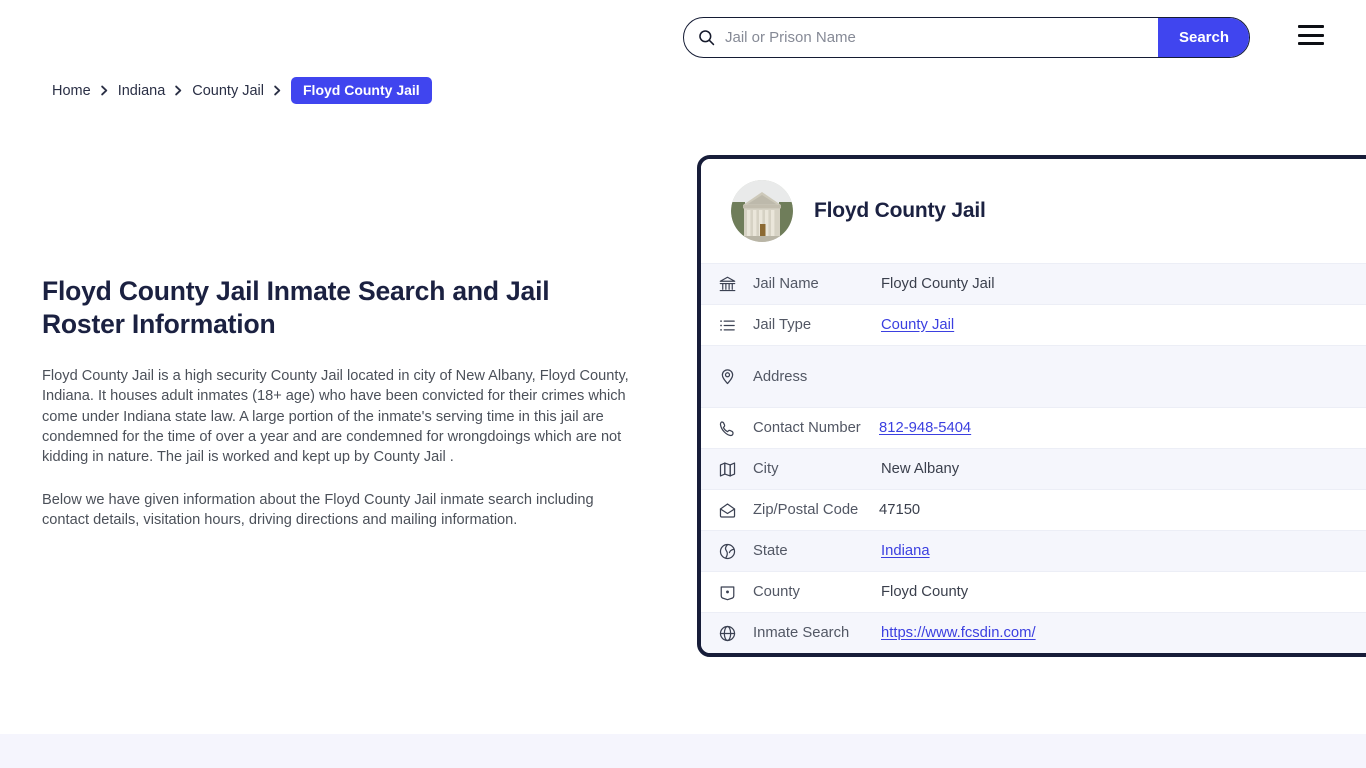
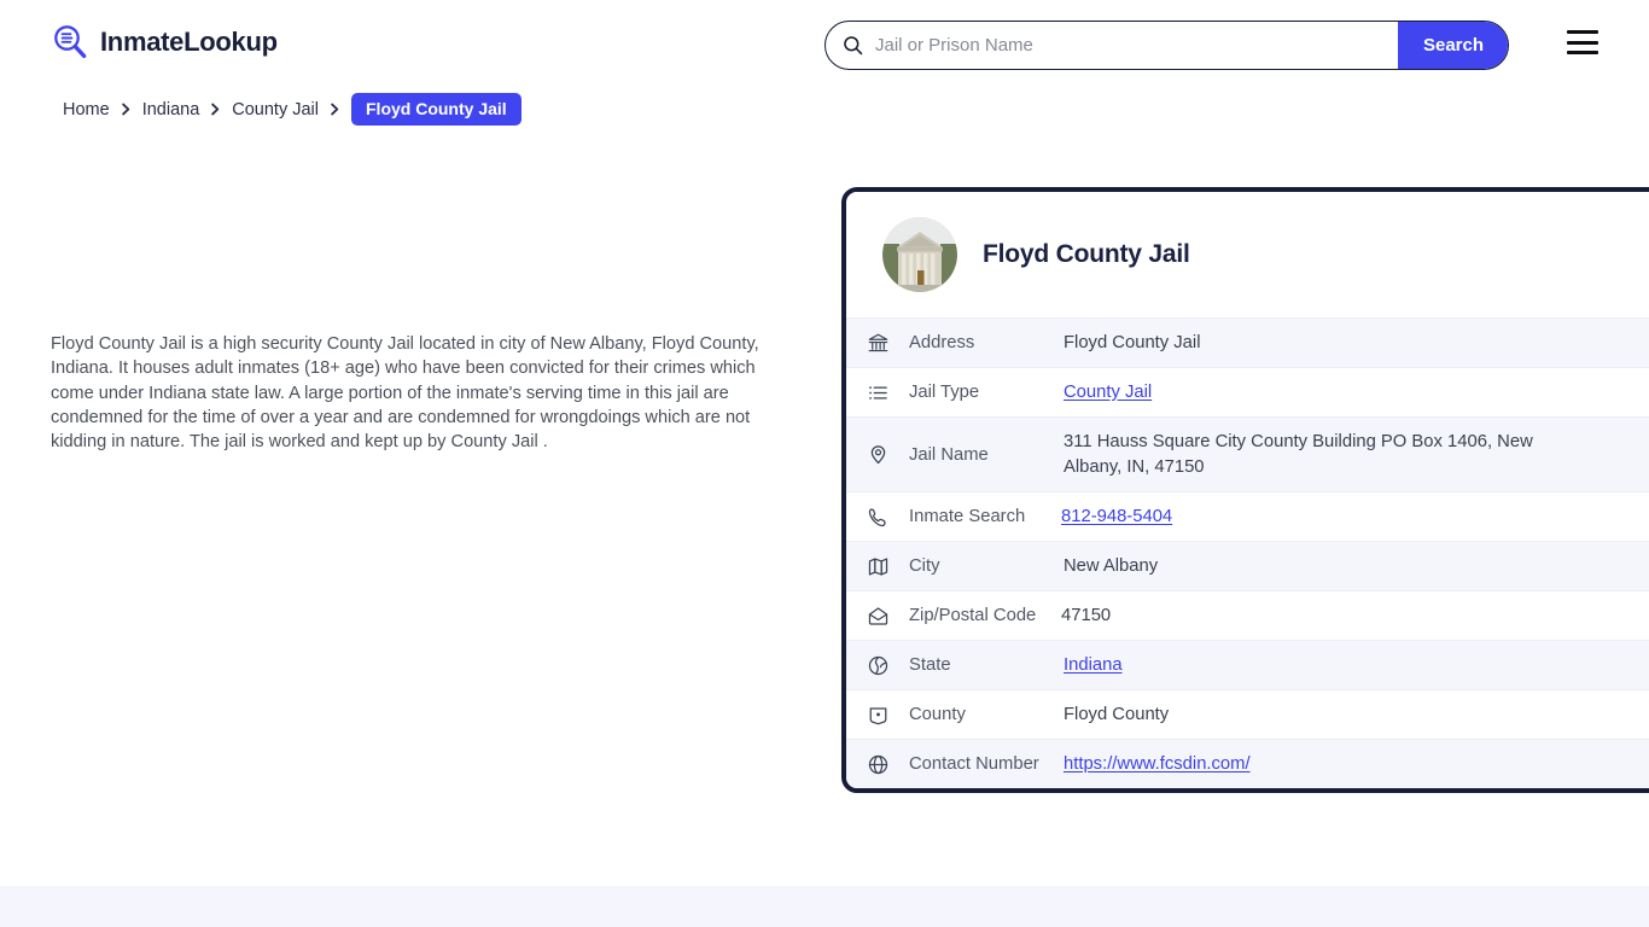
+ InmateLookup
  Jail or Prison Name
  Search
  Home
  Indiana
  County Jail
  Floyd County Jail
- Floyd County Jail Inmate Search and Jail Roster Information
  Floyd County Jail is a high security County Jail located in city of New Albany, Floyd County, Indiana. It houses adult inmates (18+ age) who have been convicted for their crimes which come under Indiana state law. A large portion of the inmate's serving time in this jail are condemned for the time of over a year and are condemned for wrongdoings which are not kidding in nature. The jail is worked and kept up by County Jail .
- Below we have given information about the Floyd County Jail inmate search including contact details, visitation hours, driving directions and mailing information.
  Floyd County Jail
- Jail Name
+ Address
  Floyd County Jail
  Jail Type
  County Jail
- Address
+ Jail Name
+ 311 Hauss Square City County Building PO Box 1406, New Albany, IN, 47150
- Contact Number
+ Inmate Search
  812-948-5404
  City
  New Albany
  Zip/Postal Code
  47150
  State
  Indiana
  County
  Floyd County
- Inmate Search
+ Contact Number
  https://www.fcsdin.com/
